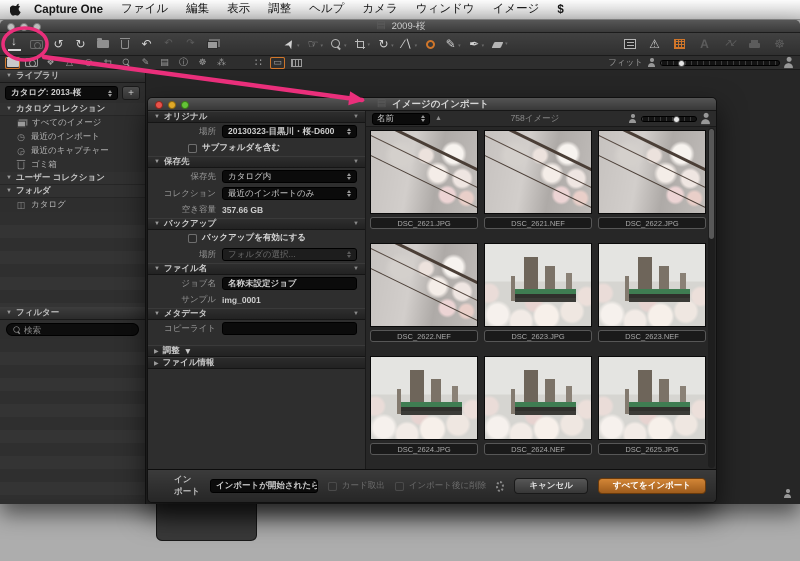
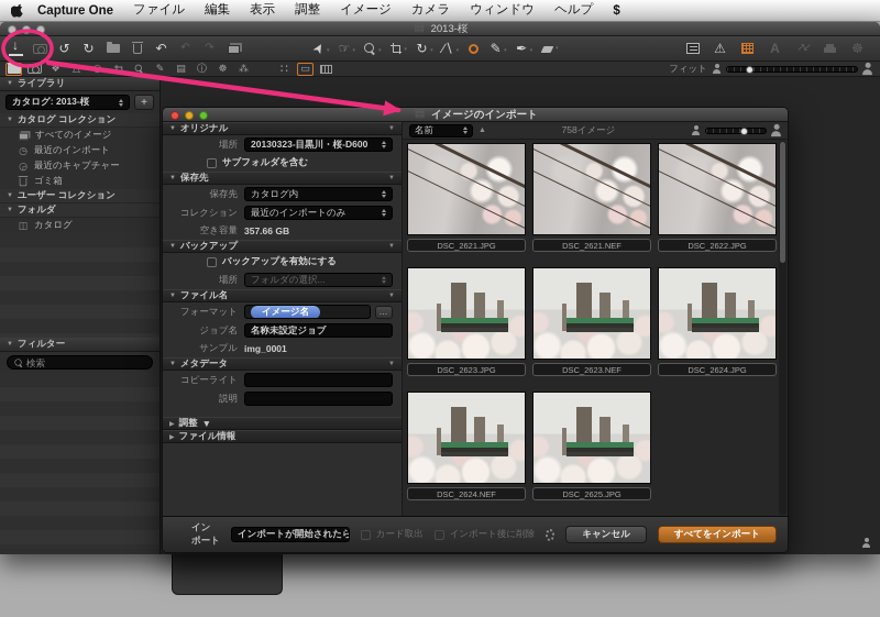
  Capture One
  ファイル
  編集
  表示
  調整
- ヘルプ
+ イメージ
  カメラ
  ウィンドウ
- イメージ
+ ヘルプ
  $
  ▤
- 2009-桜
+ 2013-桜
  ↺
  ↻
  ↶
  ↶
  ↷
  ☞
  ↻
  ∕∖
  ✎
  ✒
  ⚠
  A
  ↗↙
  ☸
  ❖
  ✎
  ▤
  ⓘ
  ☸
  ⁂
  ∷
  ▭
  フィット
  ライブラリ
  カタログ: 2013-桜
  +
  カタログ コレクション
  すべてのイメージ
  ◷
  最近のインポート
  ◶
  最近のキャプチャー
  ゴミ箱
  ユーザー コレクション
  フォルダ
  ◫
  カタログ
  フィルター
  検索
  ▤
  イメージのインポート
  オリジナル
  場所
  20130323-目黒川・桜-D600
  サブフォルダを含む
  保存先
  保存先
  カタログ内
  コレクション
  最近のインポートのみ
  空き容量
  357.66 GB
  バックアップ
  バックアップを有効にする
  場所
  フォルダの選択...
  ファイル名
+ フォーマット
+ イメージ名
+ …
  ジョブ名
  名称未設定ジョブ
  サンプル
  img_0001
  メタデータ
  コピーライト
+ 説明
  調整
  ▼
  ファイル情報
  名前
  758イメージ
  DSC_2621.JPG
  DSC_2621.NEF
  DSC_2622.JPG
- DSC_2622.NEF
  DSC_2623.JPG
  DSC_2623.NEF
  DSC_2624.JPG
  DSC_2624.NEF
  DSC_2625.JPG
  インポート
  インポートが開始されたら
  カード取出
  インポート後に削除
  キャンセル
  すべてをインポート
